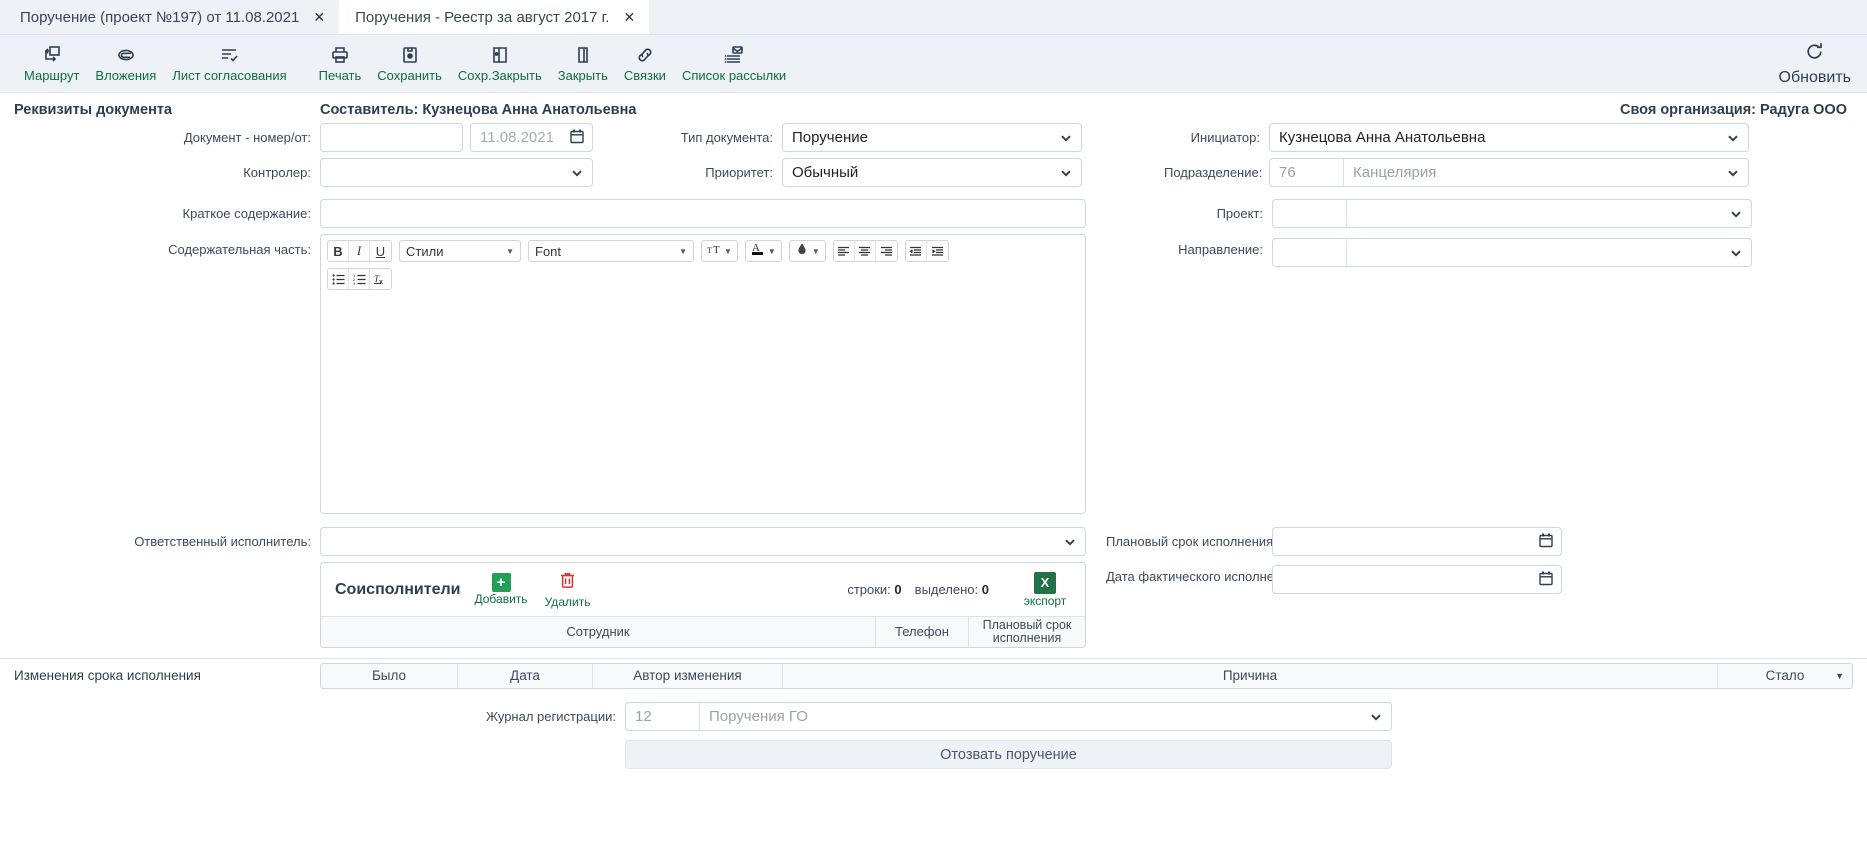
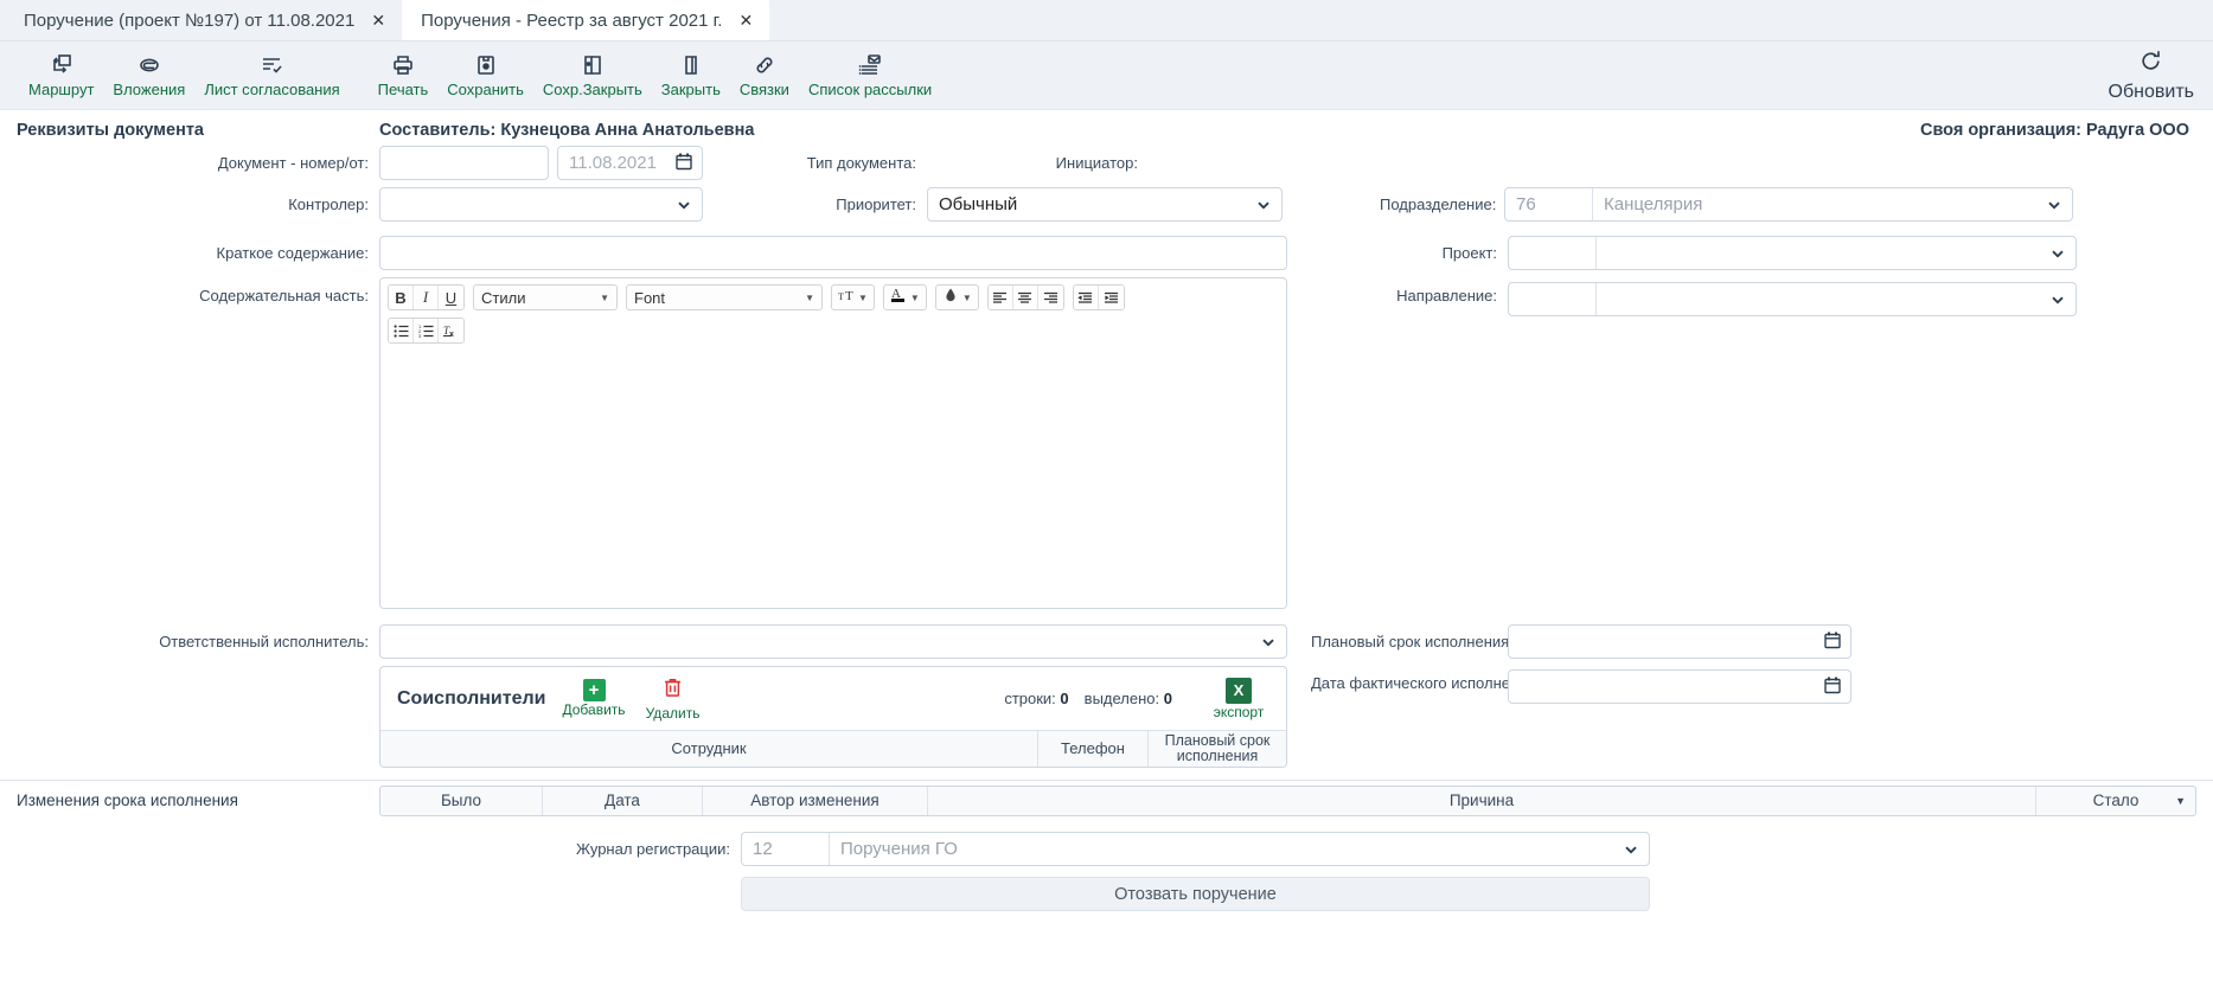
  Поручение (проект №197) от 11.08.2021
  ✕
- Поручения - Реестр за август 2017 г.
+ Поручения - Реестр за август 2021 г.
  ✕
  Маршрут
  Вложения
  Лист согласования
  Печать
  Сохранить
  Сохр.Закрыть
  Закрыть
  Связки
  Список рассылки
  Обновить
  Реквизиты документа
  Составитель: Кузнецова Анна Анатольевна
  Своя организация: Радуга ООО
  Документ - номер/от:
  11.08.2021
  Тип документа:
- Поручение
  Инициатор:
- Кузнецова Анна Анатольевна
  Контролер:
  Приоритет:
  Обычный
  Подразделение:
  76
  Канцелярия
  Краткое содержание:
  Проект:
  Содержательная часть:
  B
  I
  U
  Стили
  ▼
  Font
  ▼
  T
  T
  ▼
  A
  ▼
  ▼
  T
  Направление:
  Ответственный исполнитель:
  Плановый срок исполнения
  Соисполнители
  +
  Добавить
  Удалить
  строки: 0
  выделено: 0
  X
  экспорт
  Сотрудник
  Телефон
  Плановый срок исполнения
  Дата фактического исполне
  Изменения срока исполнения
  Было
  Дата
  Автор изменения
  Причина
  Стало
  ▼
  Журнал регистрации:
  12
  Поручения ГО
  Отозвать поручение
